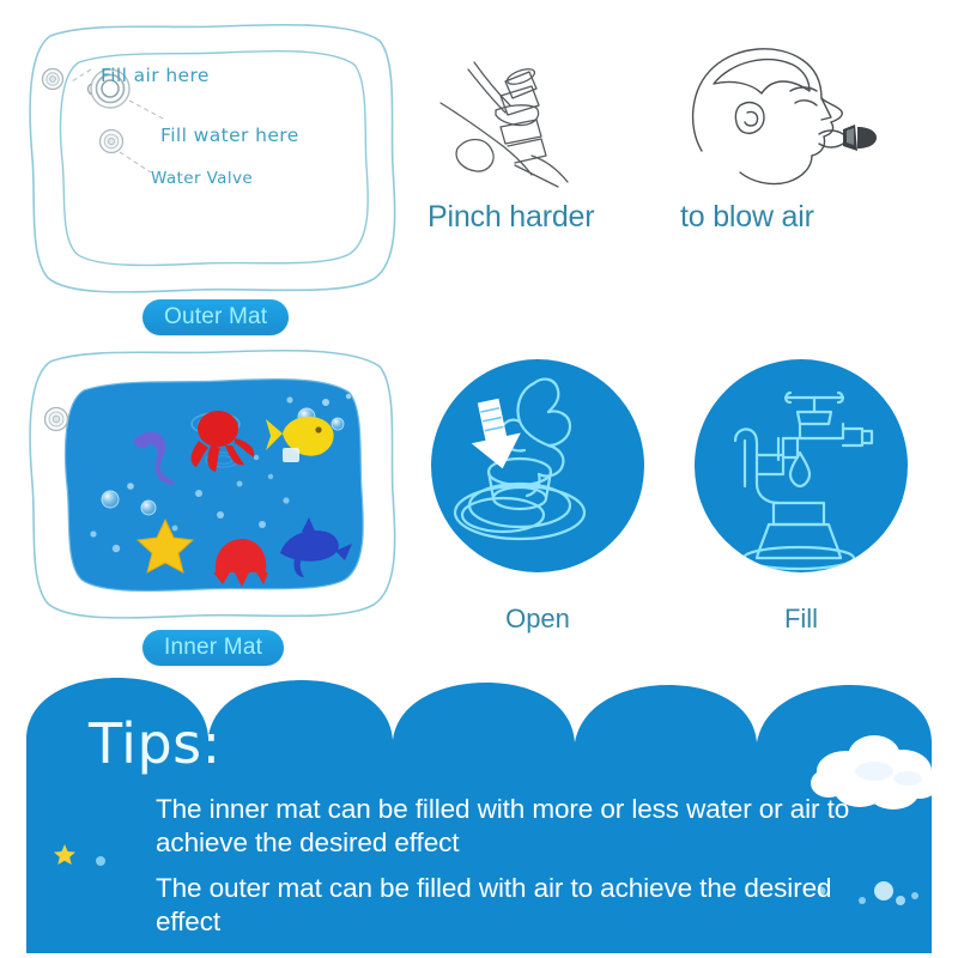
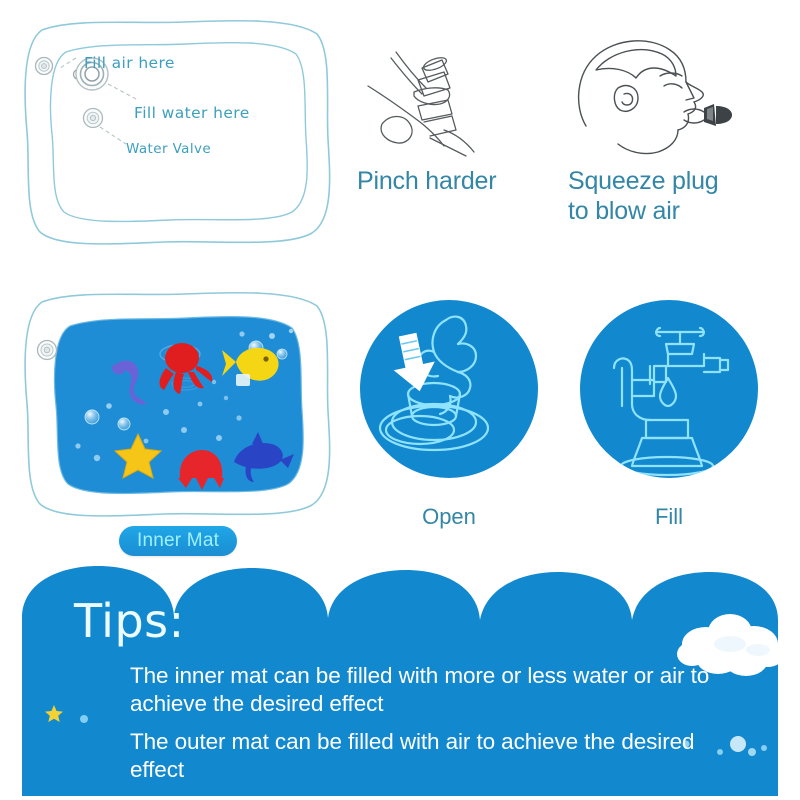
  Fill air here
  Fill water here
  Water Valve
- Outer Mat
  Inner Mat
  Pinch harder
+ Squeeze plug
  to blow air
  Open
  Fill
  Tips:
  The inner mat can be filled with more or less water or air to achieve the desired effect
  The outer mat can be filled with air to achieve the desired effect
